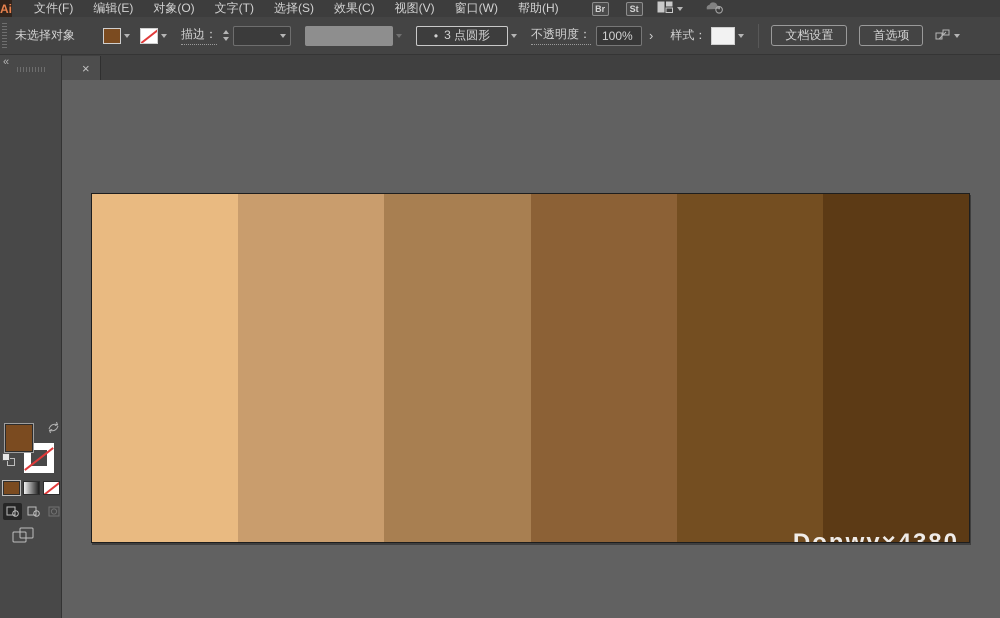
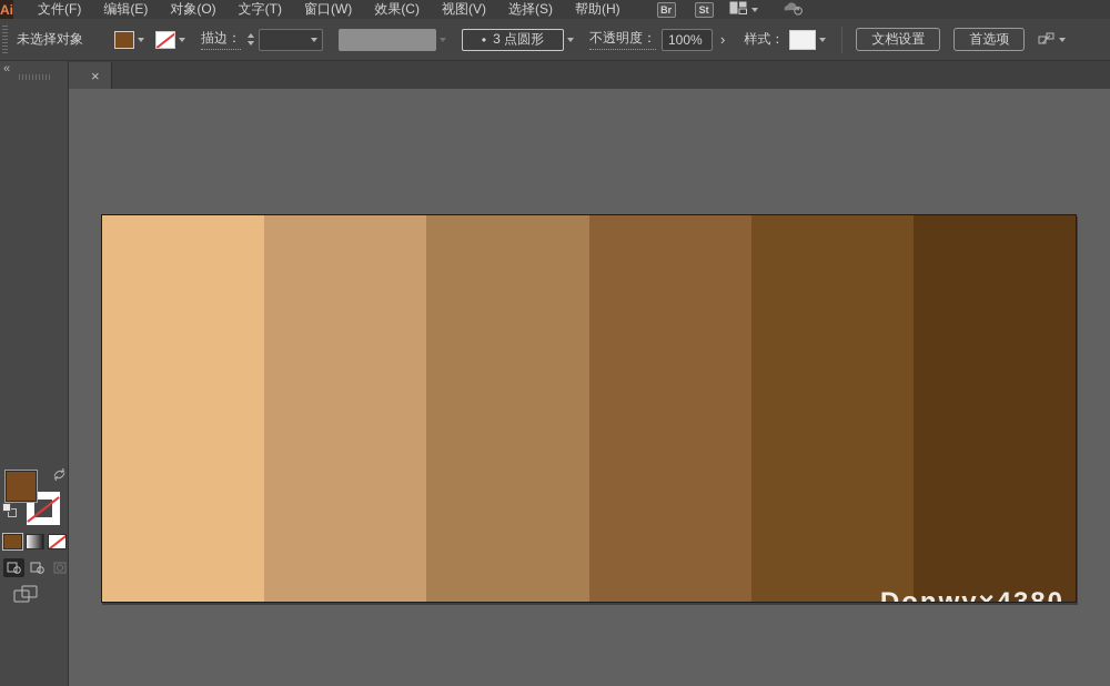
  Ai
  文件(F)
  编辑(E)
  对象(O)
  文字(T)
- 选择(S)
+ 窗口(W)
  效果(C)
  视图(V)
- 窗口(W)
+ 选择(S)
  帮助(H)
  Br
  St
  未选择对象
  描边：
  •
  3 点圆形
  不透明度：
  100%
  ›
  样式：
  文档设置
  首选项
  ×
  «
